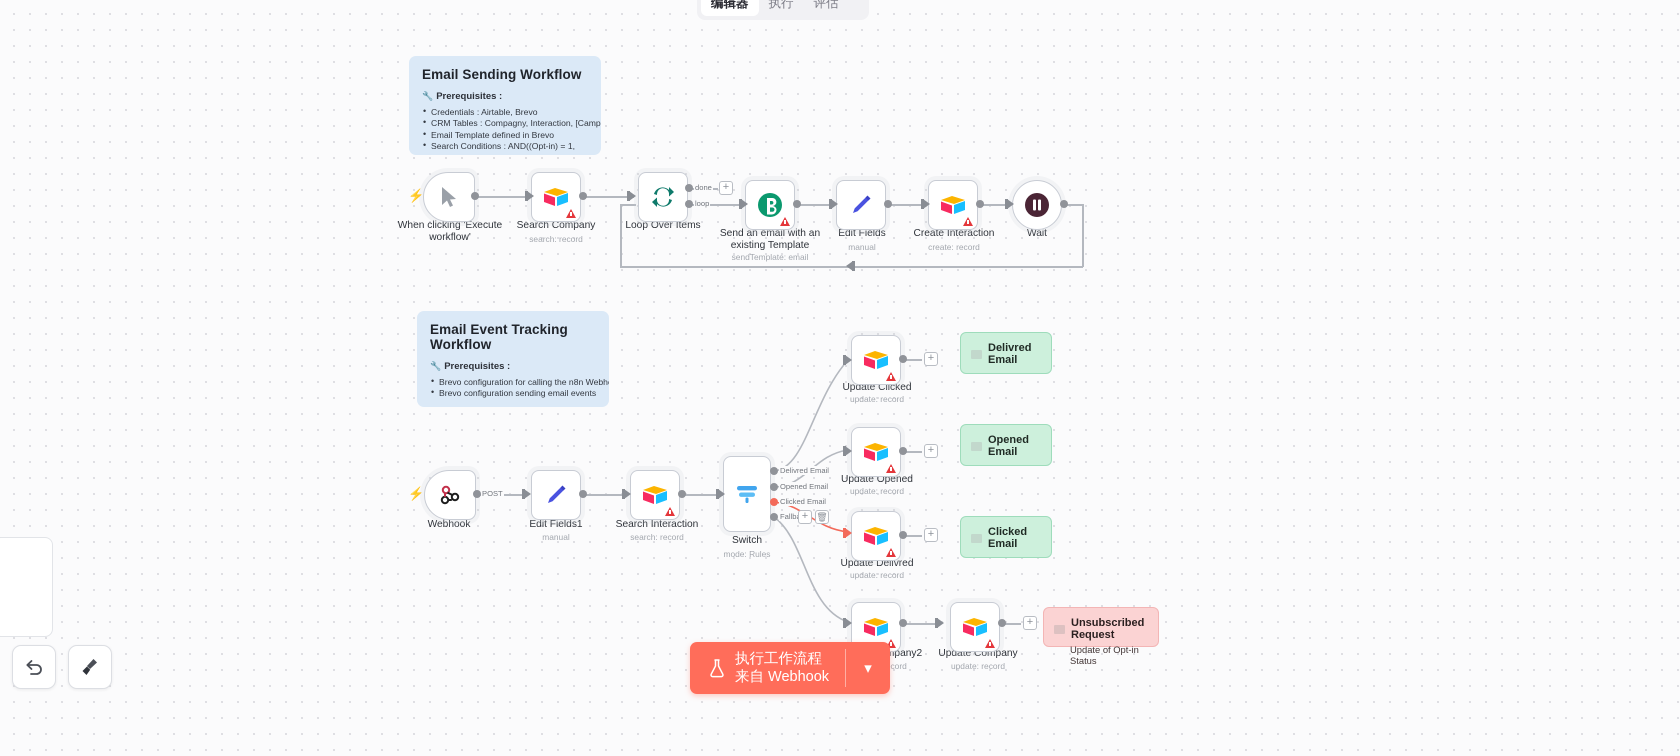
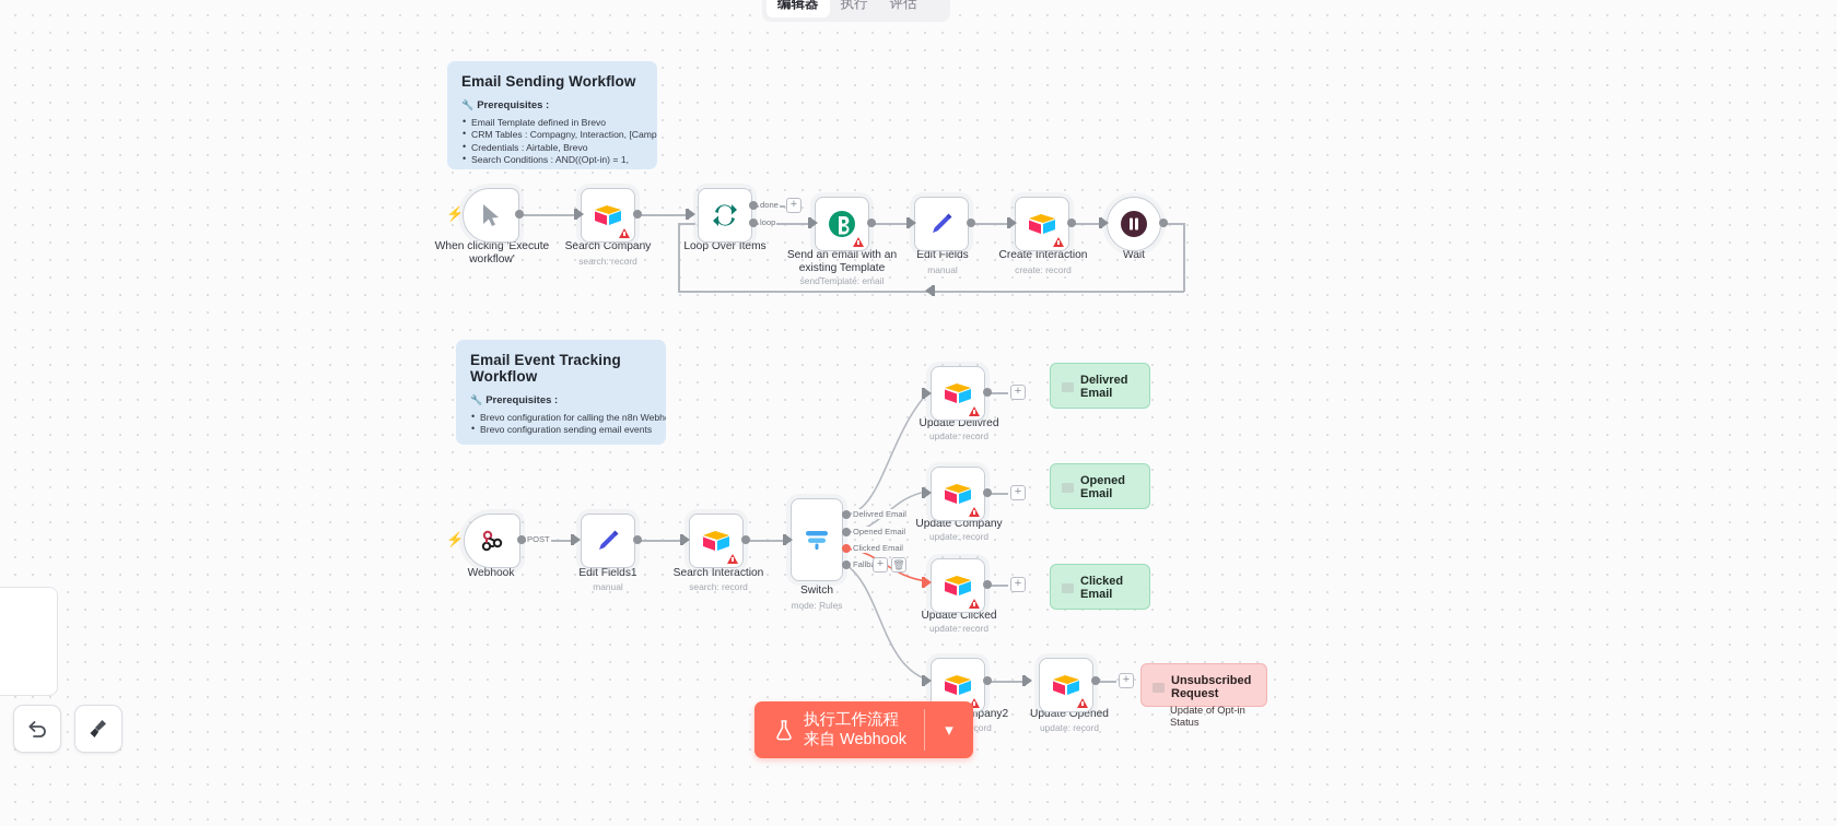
  编辑器
  执行
  评估
  Email Sending Workflow
  🔧 Prerequisites :
- Credentials : Airtable, Brevo
+ Email Template defined in Brevo
  CRM Tables : Compagny, Interaction, [Cam
- Email Template defined in Brevo
+ Credentials : Airtable, Brevo
  Email Event Tracking Workflow
  🔧 Prerequisites :
  Brevo configuration for calling the n8n Web
  Brevo configuration sending email events
  ⚡
  When clicking 'Execute
  workflow'
  Search Company
  search: record
  done
  loop
  +
  Loop Over Items
  Send an email with an
  existing Template
  sendTemplate: email
  Edit Fields
  manual
  Create Interaction
  create: record
  Wait
  Delivred Email
  Opened Email
  Clicked Email
  Unsubscribed Request
  Update of Opt-in Status
  ⚡
  POST
  Webhook
  Edit Fields1
  manual
  Search Interaction
  search: record
  Delivred Email
  Opened Email
  Clicked Email
  +
  🗑
  Switch
  mode: Rules
  +
- Update Clicked
+ Update Delivred
  update: record
  +
- Update Opened
+ Update Company
  update: record
  +
- Update Delivred
+ Update Clicked
  update: record
  +
- Update Company
+ Update Opened
  update: record
  执行工作流程
  来自 Webhook
  ▾
